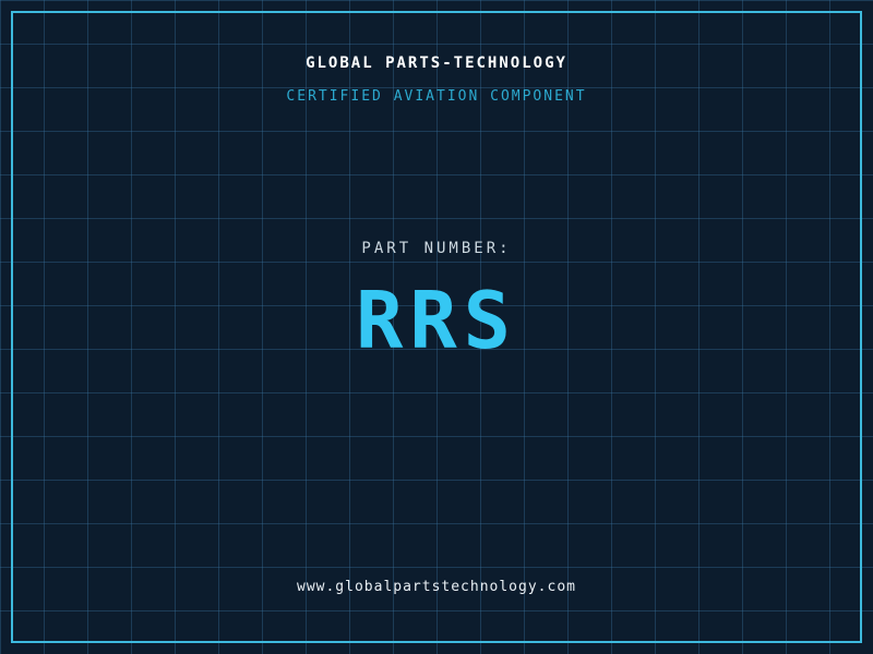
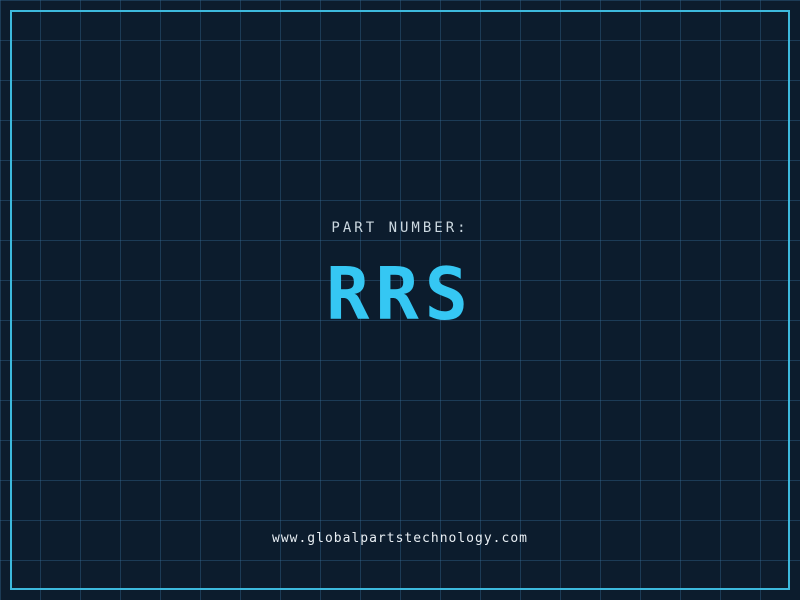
- GLOBAL PARTS-TECHNOLOGY
- CERTIFIED AVIATION COMPONENT
  PART NUMBER:
  RRS
  www.globalpartstechnology.com
